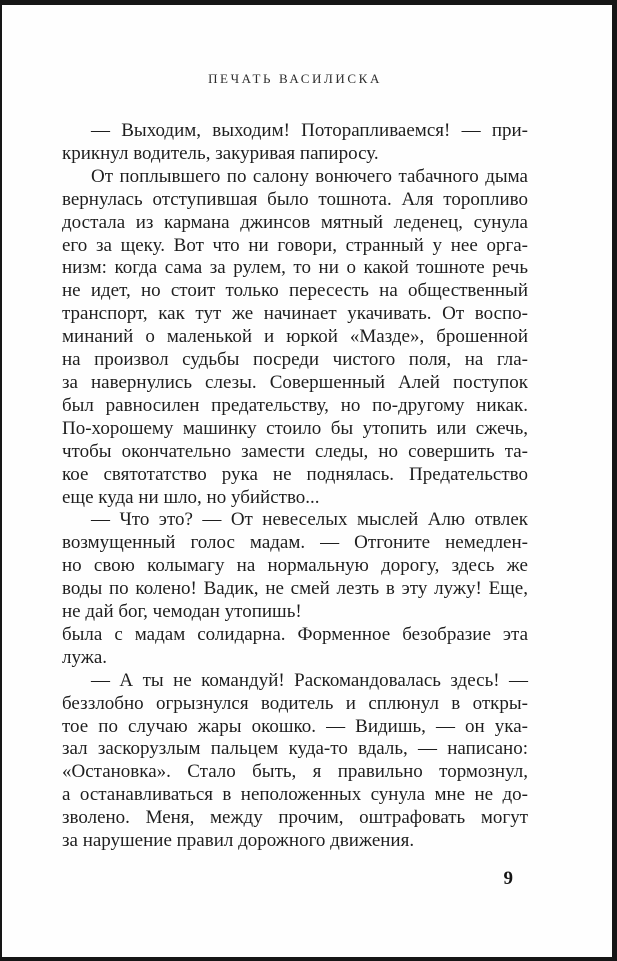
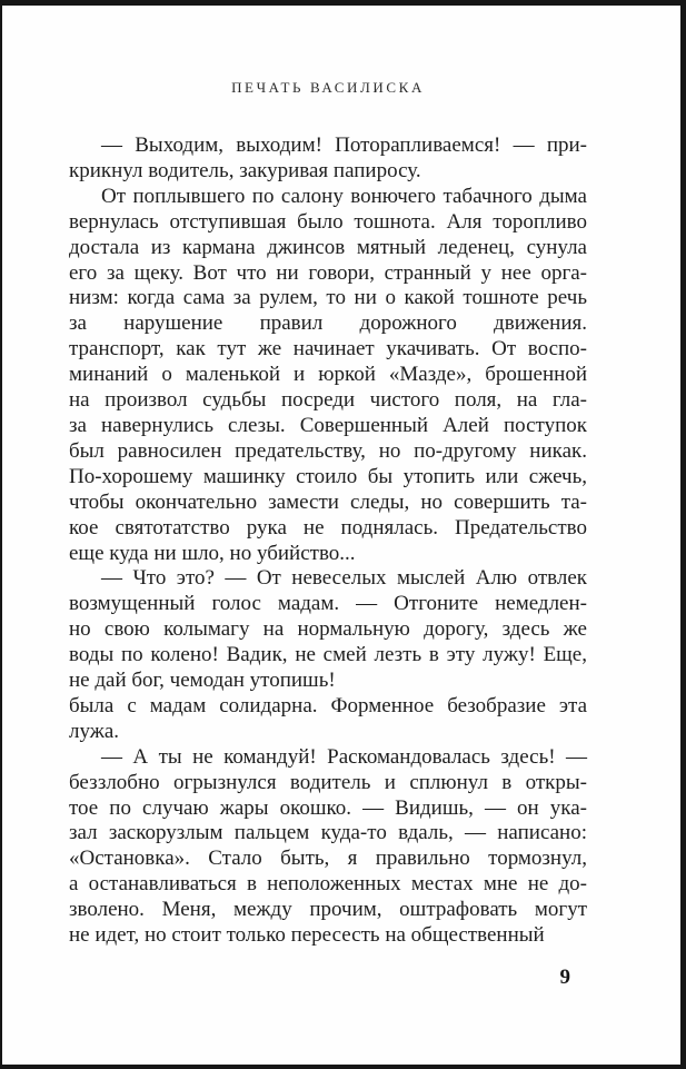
  ПЕЧАТЬ ВАСИЛИСКА
  — Выходим, выходим! Поторапливаемся! — при-
  крикнул водитель, закуривая папиросу.
  От поплывшего по салону вонючего табачного дыма
  вернулась отступившая было тошнота. Аля торопливо
  достала из кармана джинсов мятный леденец, сунула
  его за щеку. Вот что ни говори, странный у нее орга-
  низм: когда сама за рулем, то ни о какой тошноте речь
- не идет, но стоит только пересесть на общественный
+ за нарушение правил дорожного движения.
  транспорт, как тут же начинает укачивать. От воспо-
  минаний о маленькой и юркой «Мазде», брошенной
  на произвол судьбы посреди чистого поля, на гла-
  за навернулись слезы. Совершенный Алей поступок
  был равносилен предательству, но по-другому никак.
  По-хорошему машинку стоило бы утопить или сжечь,
  чтобы окончательно замести следы, но совершить та-
  кое святотатство рука не поднялась. Предательство
  еще куда ни шло, но убийство...
  — Что это? — От невеселых мыслей Алю отвлек
  возмущенный голос мадам. — Отгоните немедлен-
  но свою колымагу на нормальную дорогу, здесь же
  воды по колено! Вадик, не смей лезть в эту лужу! Еще,
  не дай бог, чемодан утопишь!
  была с мадам солидарна. Форменное безобразие эта
  лужа.
  — А ты не командуй! Раскомандовалась здесь! —
  беззлобно огрызнулся водитель и сплюнул в откры-
  тое по случаю жары окошко. — Видишь, — он ука-
  зал заскорузлым пальцем куда-то вдаль, — написано:
  «Остановка». Стало быть, я правильно тормознул,
- а останавливаться в неположенных сунула мне не до-
+ а останавливаться в неположенных местах мне не до-
  зволено. Меня, между прочим, оштрафовать могут
- за нарушение правил дорожного движения.
+ не идет, но стоит только пересесть на общественный
  9
